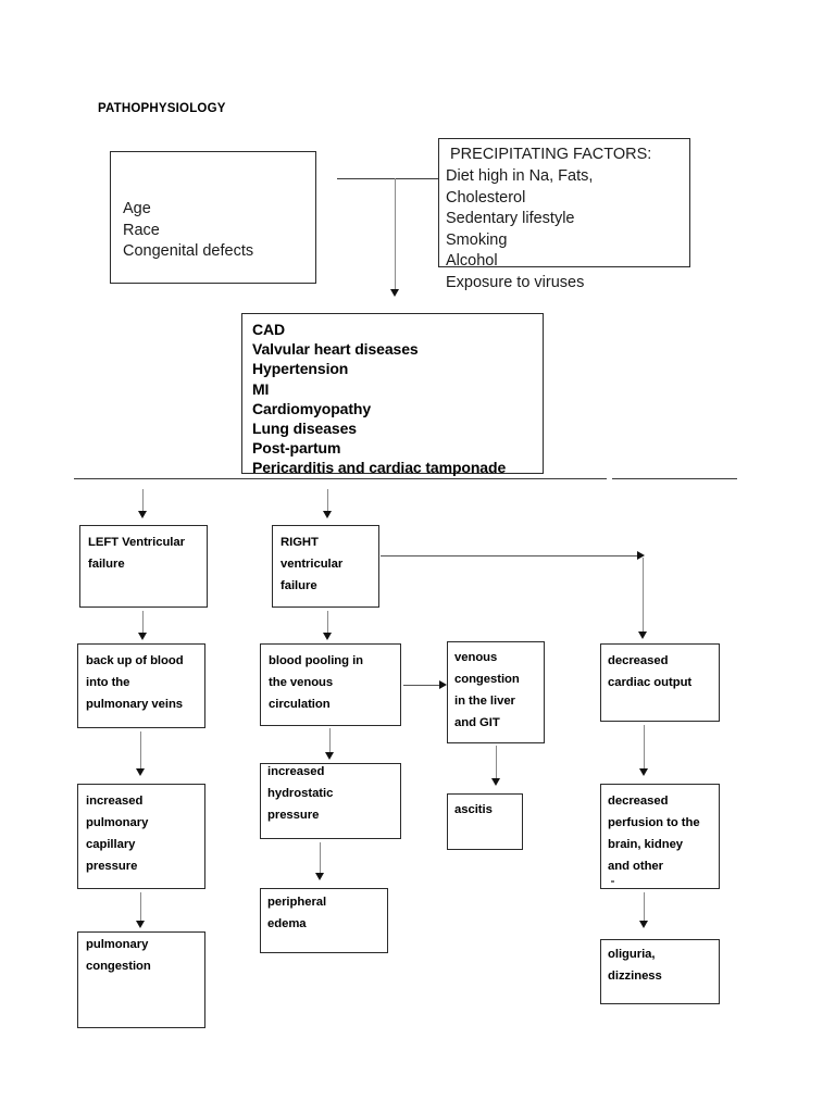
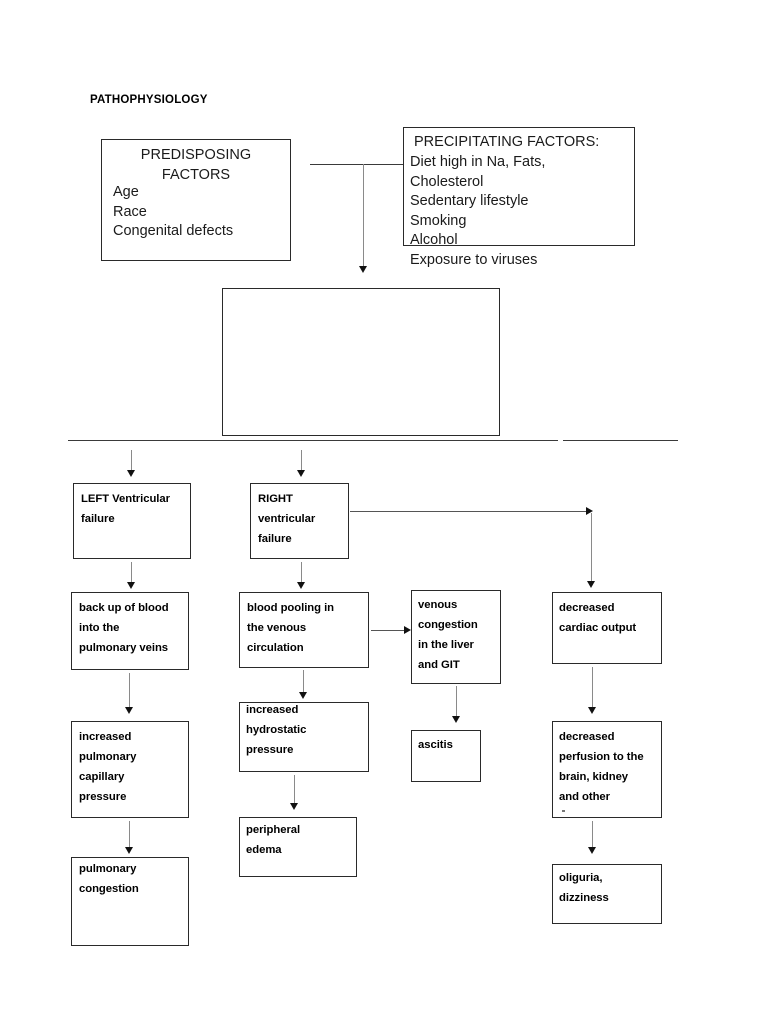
  PATHOPHYSIOLOGY
+ PREDISPOSING
+ FACTORS
  Age
  Race
  Congenital defects
  PRECIPITATING FACTORS:
  Diet high in Na, Fats,
  Cholesterol
  Sedentary lifestyle
  Smoking
  Alcohol
  Exposure to viruses
- CAD
- Valvular heart diseases
- Hypertension
- MI
- Cardiomyopathy
- Lung diseases
- Post-partum
- Pericarditis and cardiac tamponade
  LEFT Ventricular
  failure
  back up of blood
  into the
  pulmonary veins
  increased
  pulmonary
  capillary
  pressure
  pulmonary
  congestion
  RIGHT
  ventricular
  failure
  blood pooling in
  the venous
  circulation
  increased
  hydrostatic
  pressure
  peripheral
  edema
  venous
  congestion
  in the liver
  and GIT
  ascitis
  decreased
  cardiac output
  decreased
  perfusion to the
  brain, kidney
  and other
  oliguria,
  dizziness
